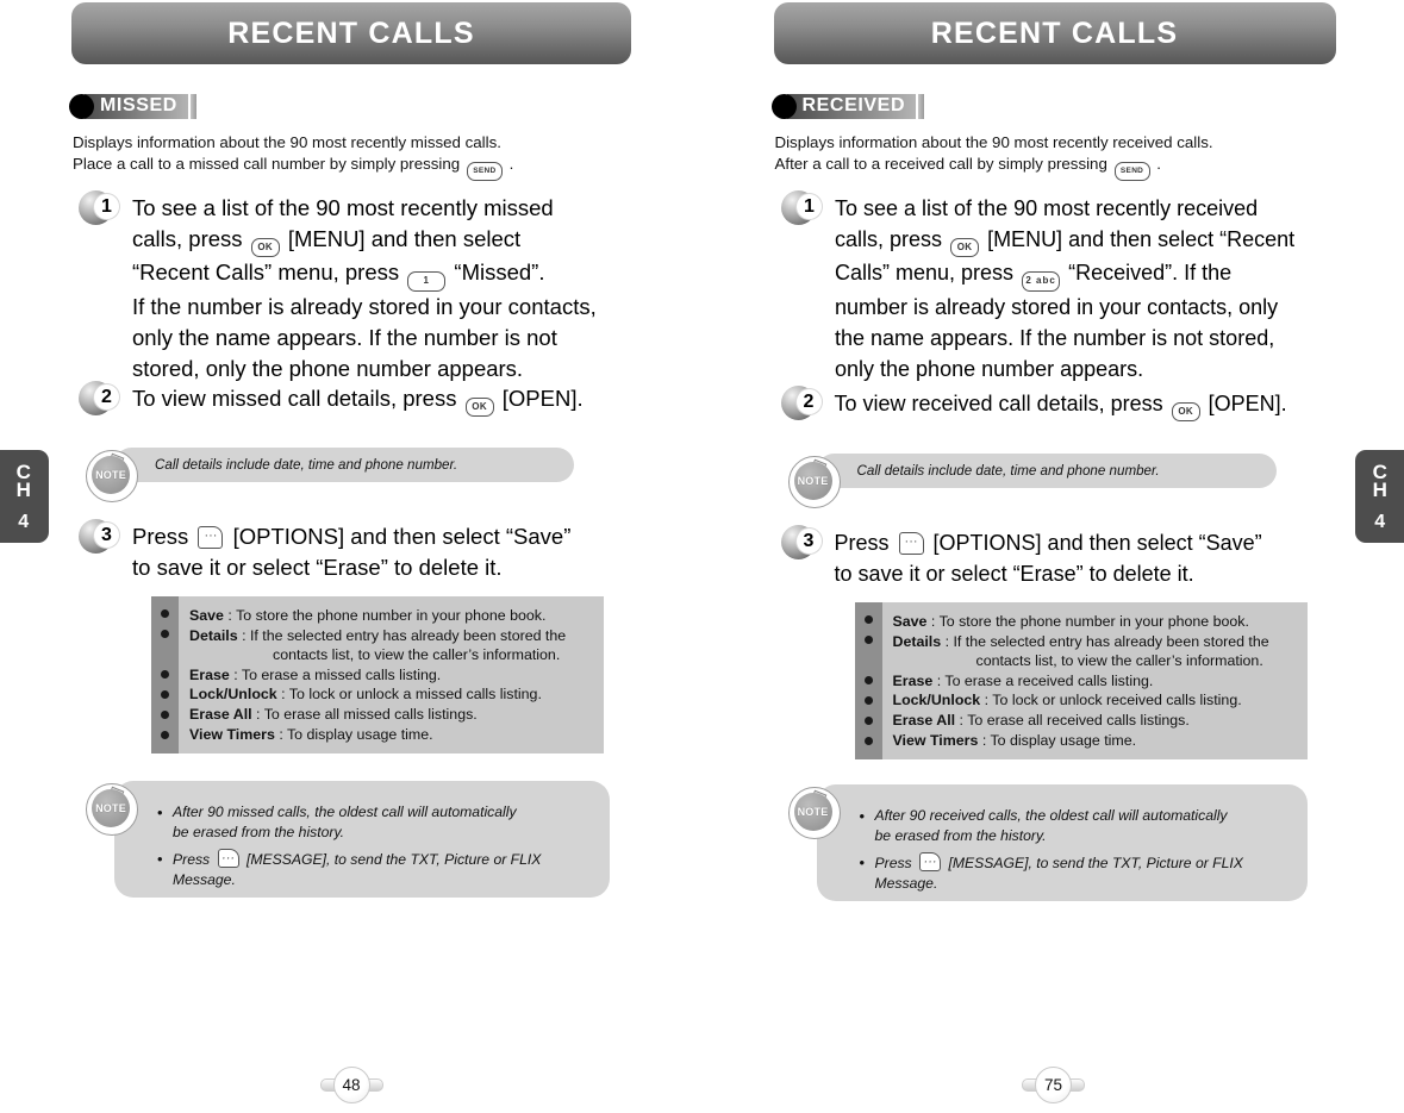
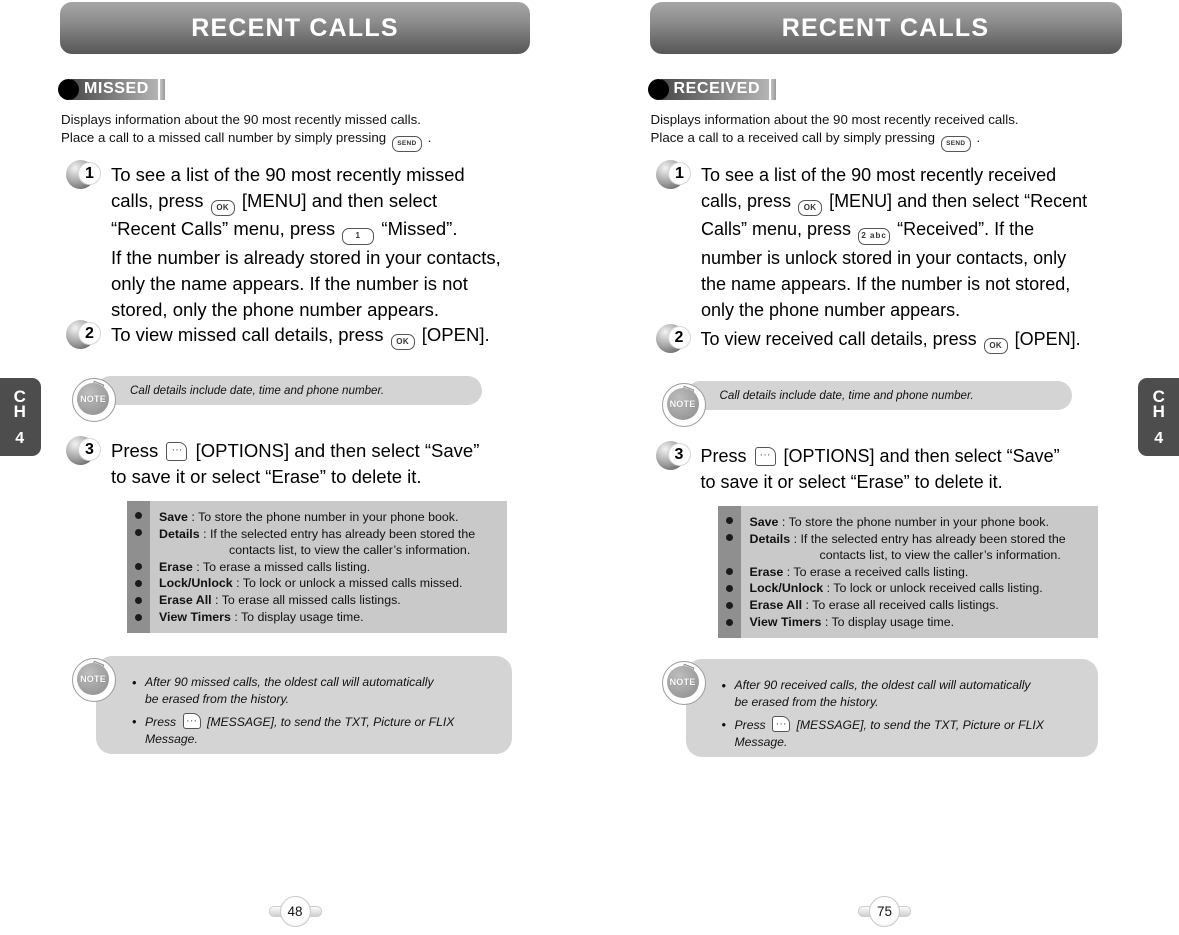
  C
  H
  4
  RECENT CALLS
  MISSED
  Displays information about the 90 most recently missed calls.
  Place a call to a missed call number by simply pressing .
  1
  To see a list of the 90 most recently missed
  calls, press OK [MENU] and then select
  “Recent Calls” menu, press 1 “Missed”.
  If the number is already stored in your contacts,
  only the name appears. If the number is not
  stored, only the phone number appears.
  2
  To view missed call details, press OK [OPEN].
  NOTE
  Call details include date, time and phone number.
  3
  Press [OPTIONS] and then select “Save”
  to save it or select “Erase” to delete it.
  Save : To store the phone number in your phone book.
  Details : If the selected entry has already been stored the
  contacts list, to view the caller’s information.
  Erase : To erase a missed calls listing.
- Lock/Unlock : To lock or unlock a missed calls listing.
+ Lock/Unlock : To lock or unlock a missed calls missed.
  Erase All : To erase all missed calls listings.
  View Timers : To display usage time.
  NOTE
  After 90 missed calls, the oldest call will automatically
  be erased from the history.
  Press [MESSAGE], to send the TXT, Picture or FLIX
  Message.
  48
  C
  H
  4
  RECENT CALLS
  RECEIVED
  Displays information about the 90 most recently received calls.
- After a call to a received call by simply pressing .
+ Place a call to a received call by simply pressing .
  1
  To see a list of the 90 most recently received
  calls, press OK [MENU] and then select “Recent
  Calls” menu, press 2 abc “Received”. If the
- number is already stored in your contacts, only
+ number is unlock stored in your contacts, only
  the name appears. If the number is not stored,
  only the phone number appears.
  2
  To view received call details, press OK [OPEN].
  NOTE
  Call details include date, time and phone number.
  3
  Press [OPTIONS] and then select “Save”
  to save it or select “Erase” to delete it.
  Save : To store the phone number in your phone book.
  Details : If the selected entry has already been stored the
  contacts list, to view the caller’s information.
  Erase : To erase a received calls listing.
  Lock/Unlock : To lock or unlock received calls listing.
  Erase All : To erase all received calls listings.
  View Timers : To display usage time.
  NOTE
  After 90 received calls, the oldest call will automatically
  be erased from the history.
  Press [MESSAGE], to send the TXT, Picture or FLIX
  Message.
  75
